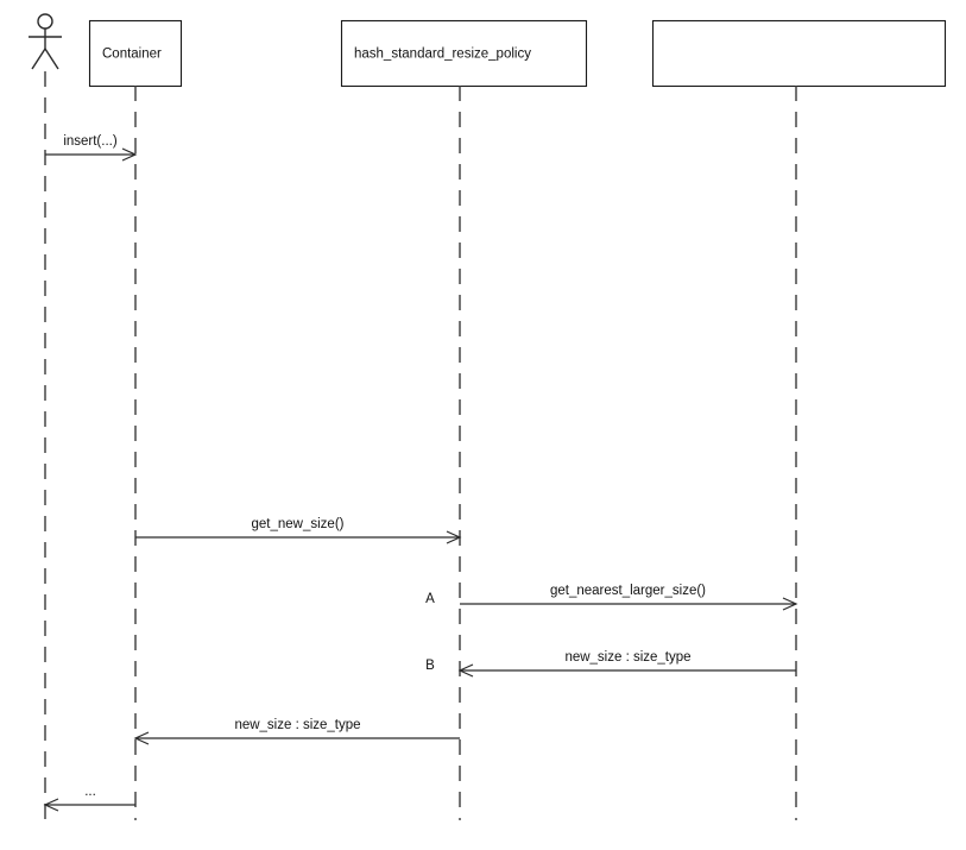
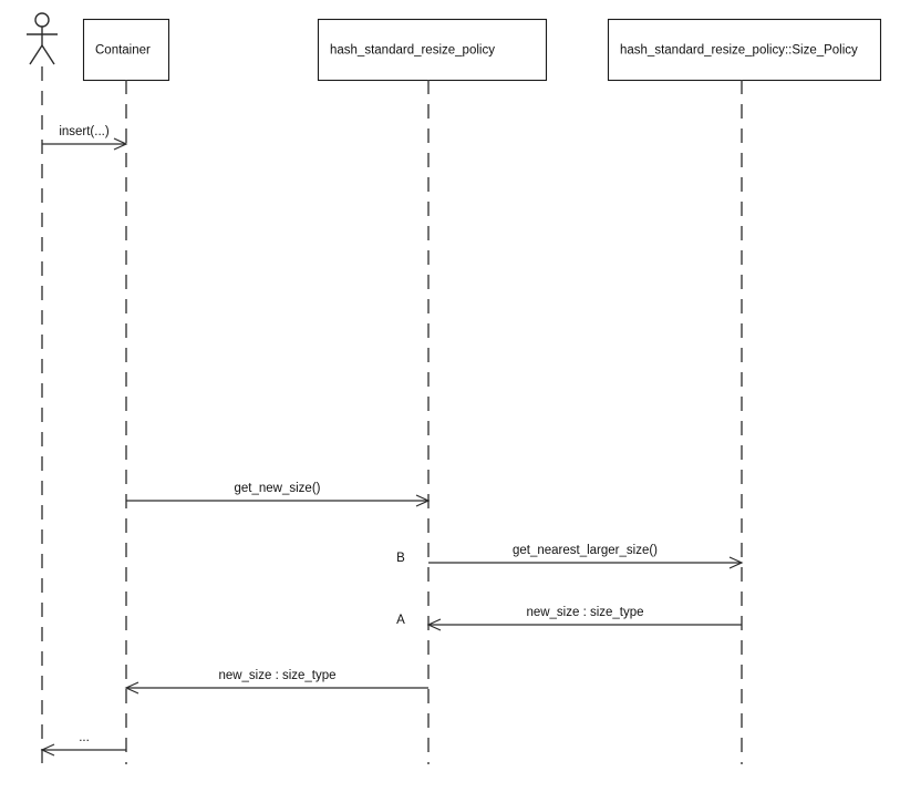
  Container
  hash_standard_resize_policy
+ hash_standard_resize_policy::Size_Policy
  insert(...)
  get_new_size()
  get_nearest_larger_size()
- A
+ B
  new_size : size_type
- B
+ A
  new_size : size_type
  ...
